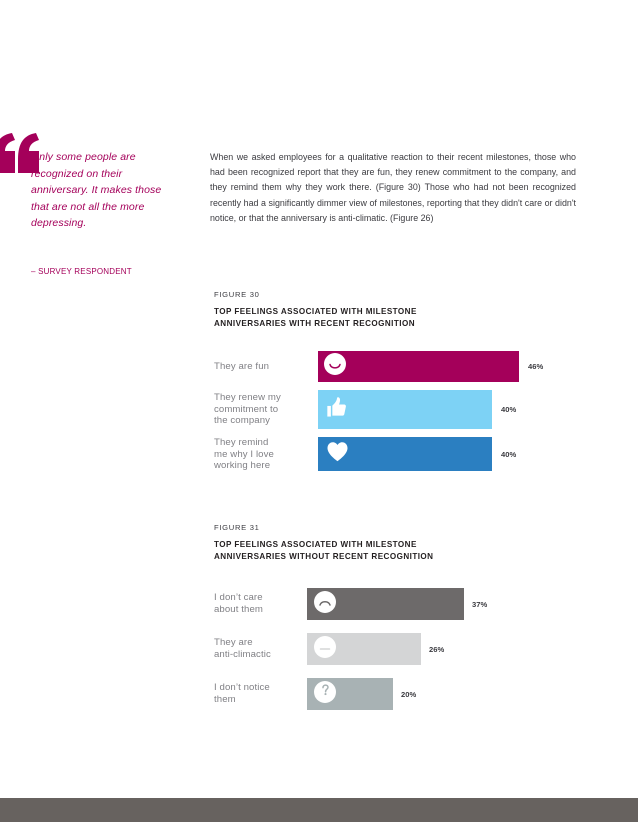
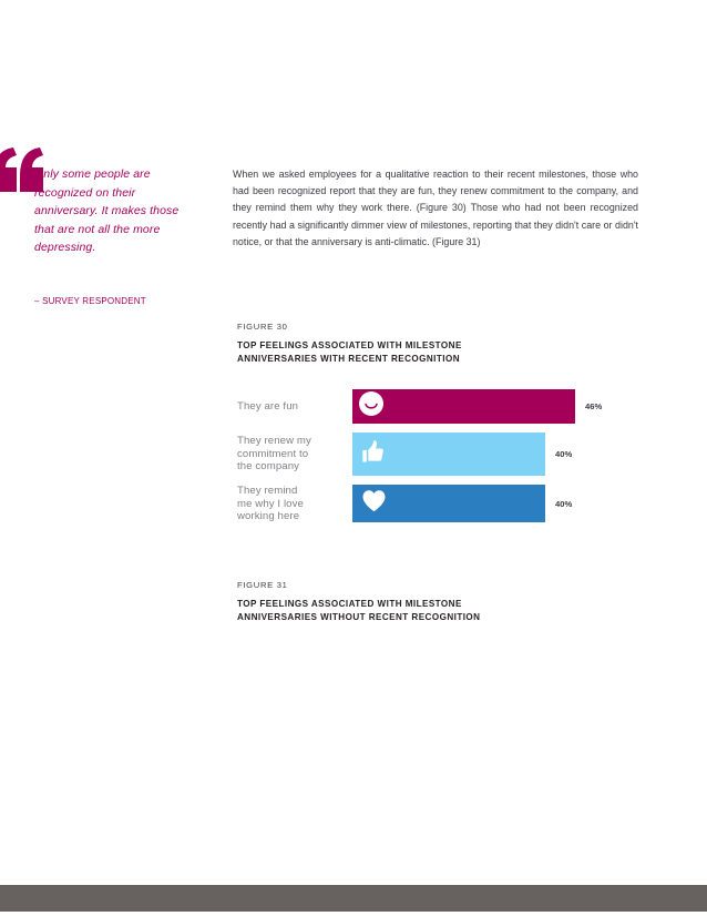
  Only some people are recognized on their anniversary. It makes those that are not all the more depressing.
  – SURVEY RESPONDENT
- When we asked employees for a qualitative reaction to their recent milestones, those who had been recognized report that they are fun, they renew commitment to the company, and they remind them why they work there. (Figure 30) Those who had not been recognized recently had a significantly dimmer view of milestones, reporting that they didn't care or didn't notice, or that the anniversary is anti-climatic. (Figure 26)
+ When we asked employees for a qualitative reaction to their recent milestones, those who had been recognized report that they are fun, they renew commitment to the company, and they remind them why they work there. (Figure 30) Those who had not been recognized recently had a significantly dimmer view of milestones, reporting that they didn't care or didn't notice, or that the anniversary is anti-climatic. (Figure 31)
  FIGURE 30
  TOP FEELINGS ASSOCIATED WITH MILESTONE
  ANNIVERSARIES WITH RECENT RECOGNITION
  They are fun
  46%
  They renew my
  commitment to
  the company
  40%
  They remind
  me why I love
  working here
  40%
  FIGURE 31
  TOP FEELINGS ASSOCIATED WITH MILESTONE
  ANNIVERSARIES WITHOUT RECENT RECOGNITION
- I don’t care
- about them
- 37%
- They are
- anti-climactic
- 26%
- I don’t notice
- them
- 20%
